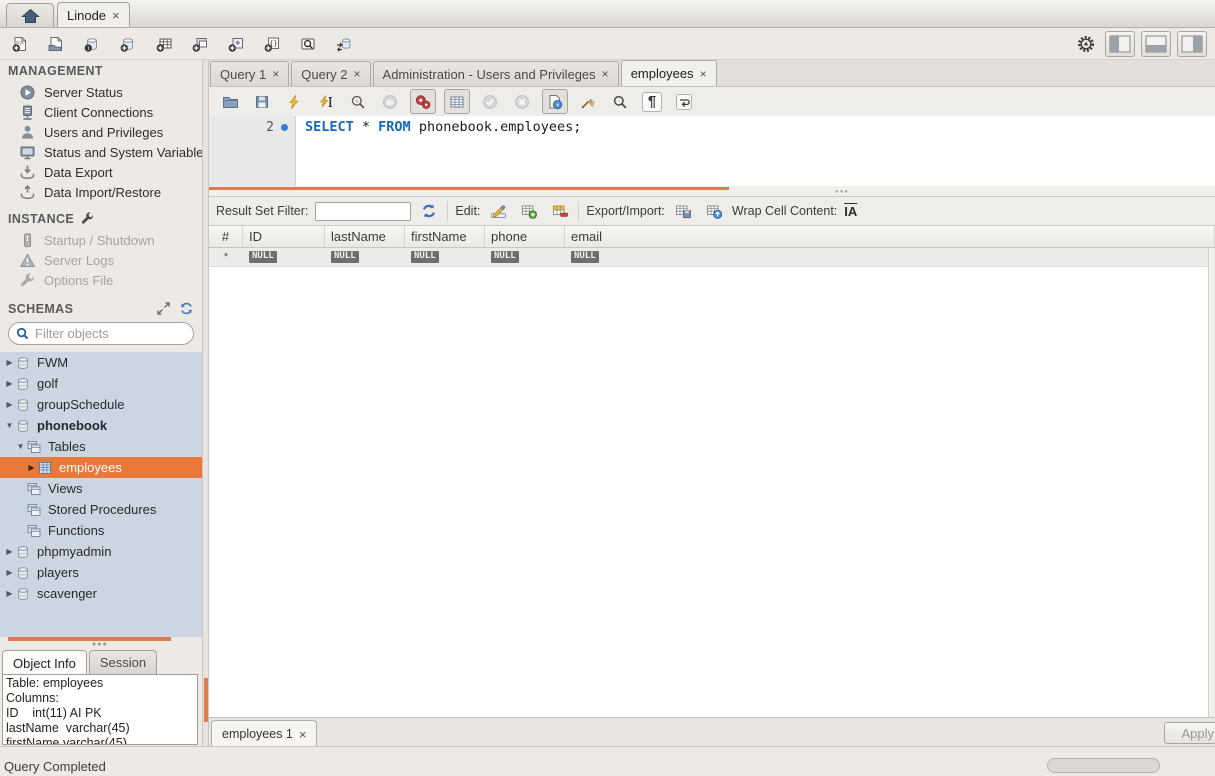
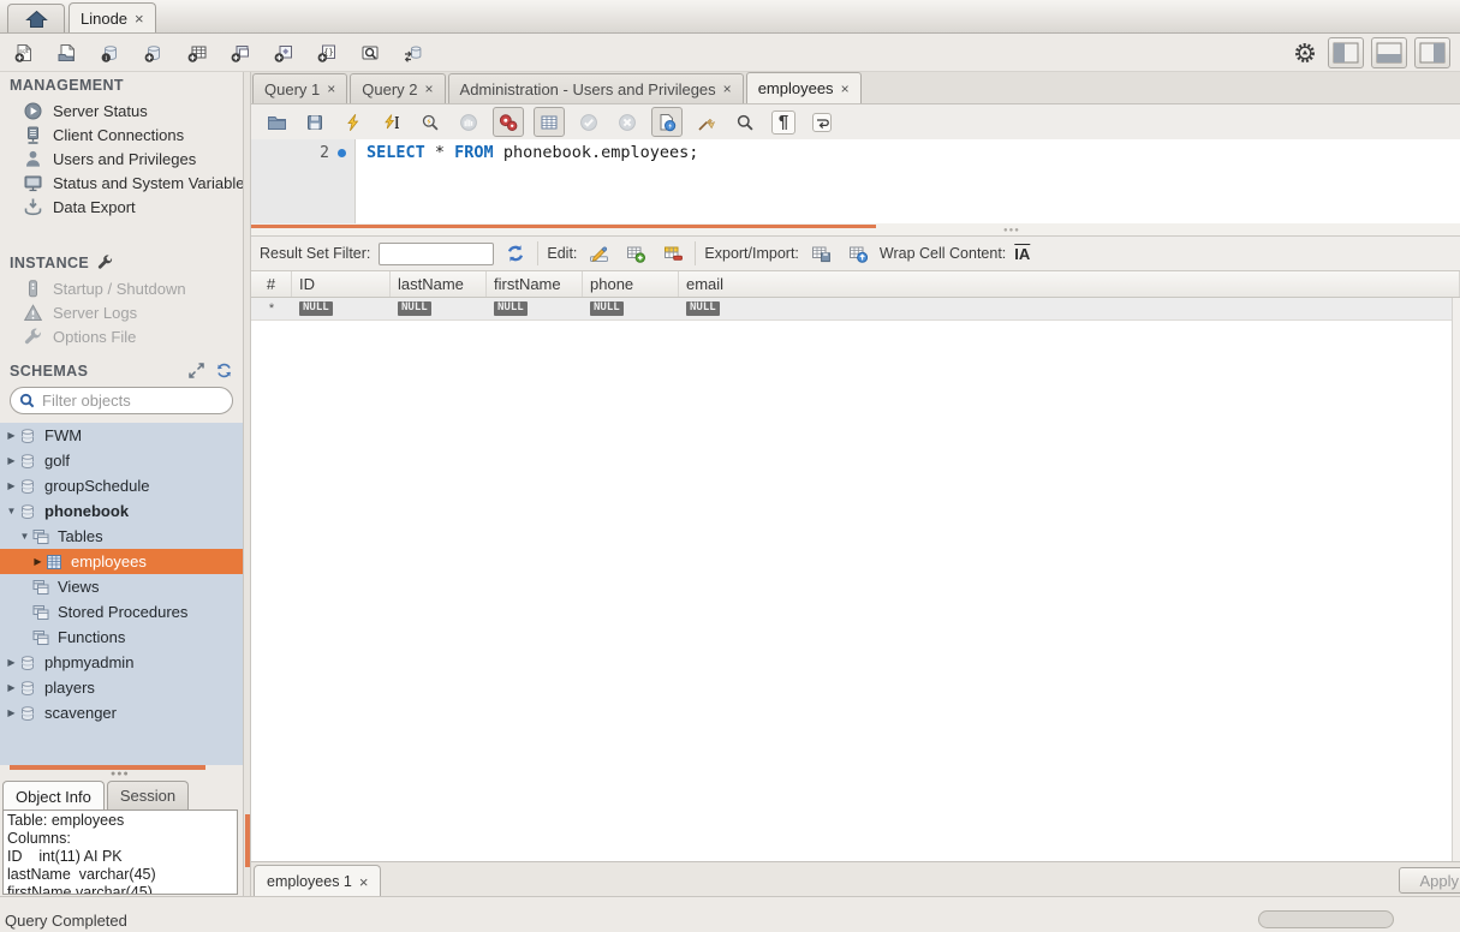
  Linode
  ×
  {}
  MANAGEMENT
  Server Status
  Client Connections
  Users and Privileges
  Status and System Variable
  Data Export
- Data Import/Restore
  INSTANCE
  Startup / Shutdown
  Server Logs
  Options File
  SCHEMAS
  Filter objects
  ▶
  FWM
  ▶
  golf
  ▶
  groupSchedule
  ▼
  phonebook
  ▼
  Tables
  ▶
  employees
  Views
  Stored Procedures
  Functions
  ▶
  phpmyadmin
  ▶
  players
  ▶
  scavenger
  Object Info
  Session
  Table: employees
  Columns:
  ID int(11) AI PK
  lastName varchar(45)
  firstName varchar(45)
  Query 1
  ×
  Query 2
  ×
  Administration - Users and Privileges
  ×
  employees
  ×
  ¶
  2
  SELECT * FROM phonebook.employees;
  Result Set Filter:
  Edit:
  Export/Import:
  Wrap Cell Content:
  IA
  #
  ID
  lastName
  firstName
  phone
  email
  *
  NULL
  NULL
  NULL
  NULL
  NULL
  employees 1
  ×
  Apply
  Query Completed
